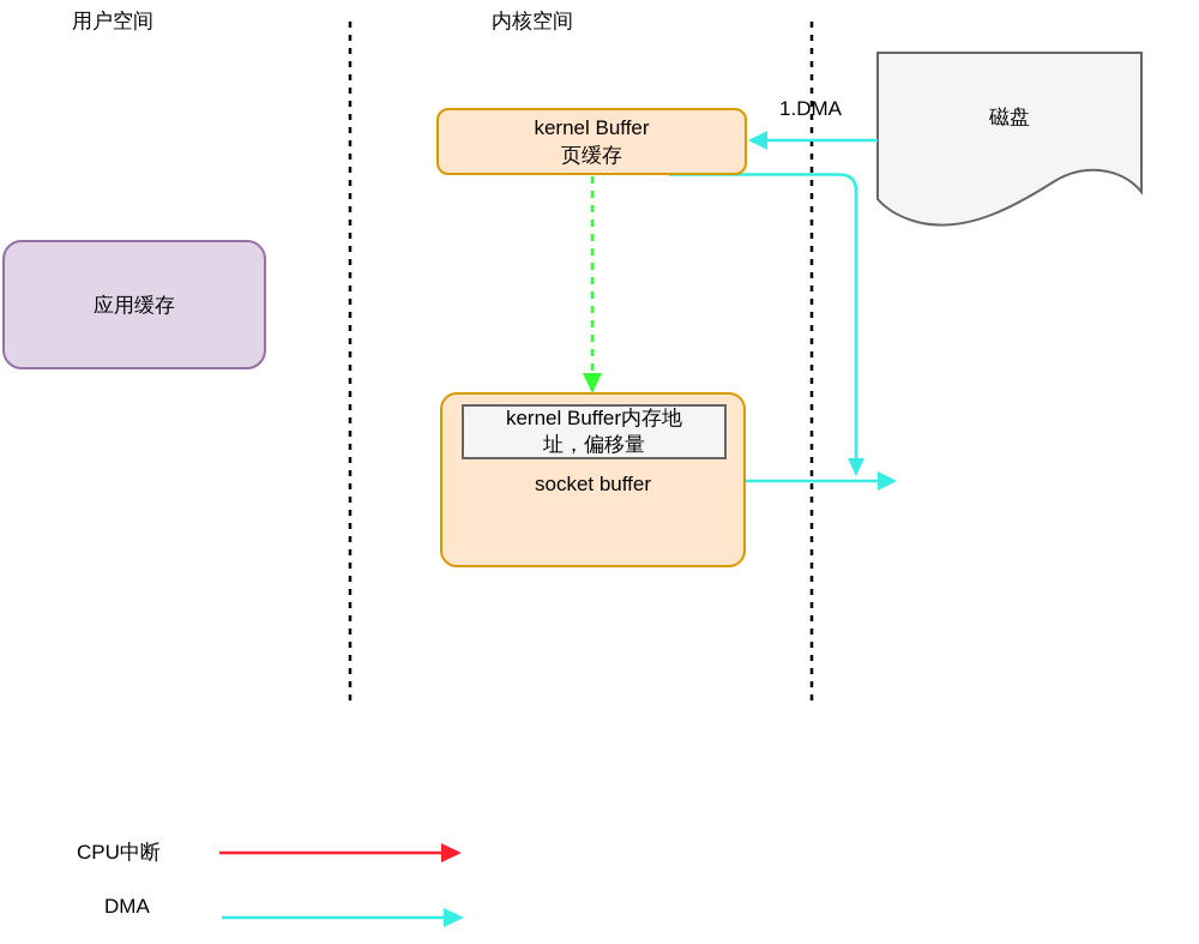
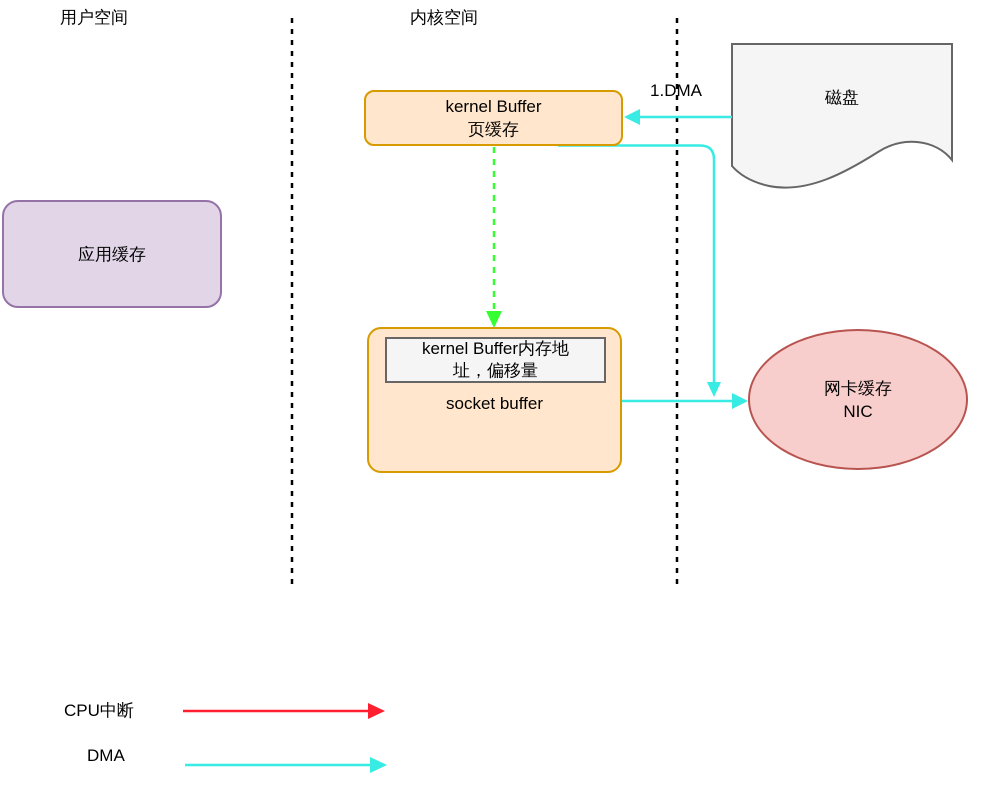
  用户空间
  内核空间
  磁盘
  应用缓存
  kernel Buffer
  页缓存
  kernel Buffer内存地
  址，偏移量
  socket buffer
+ 网卡缓存
+ NIC
  1.DMA
  CPU中断
  DMA
